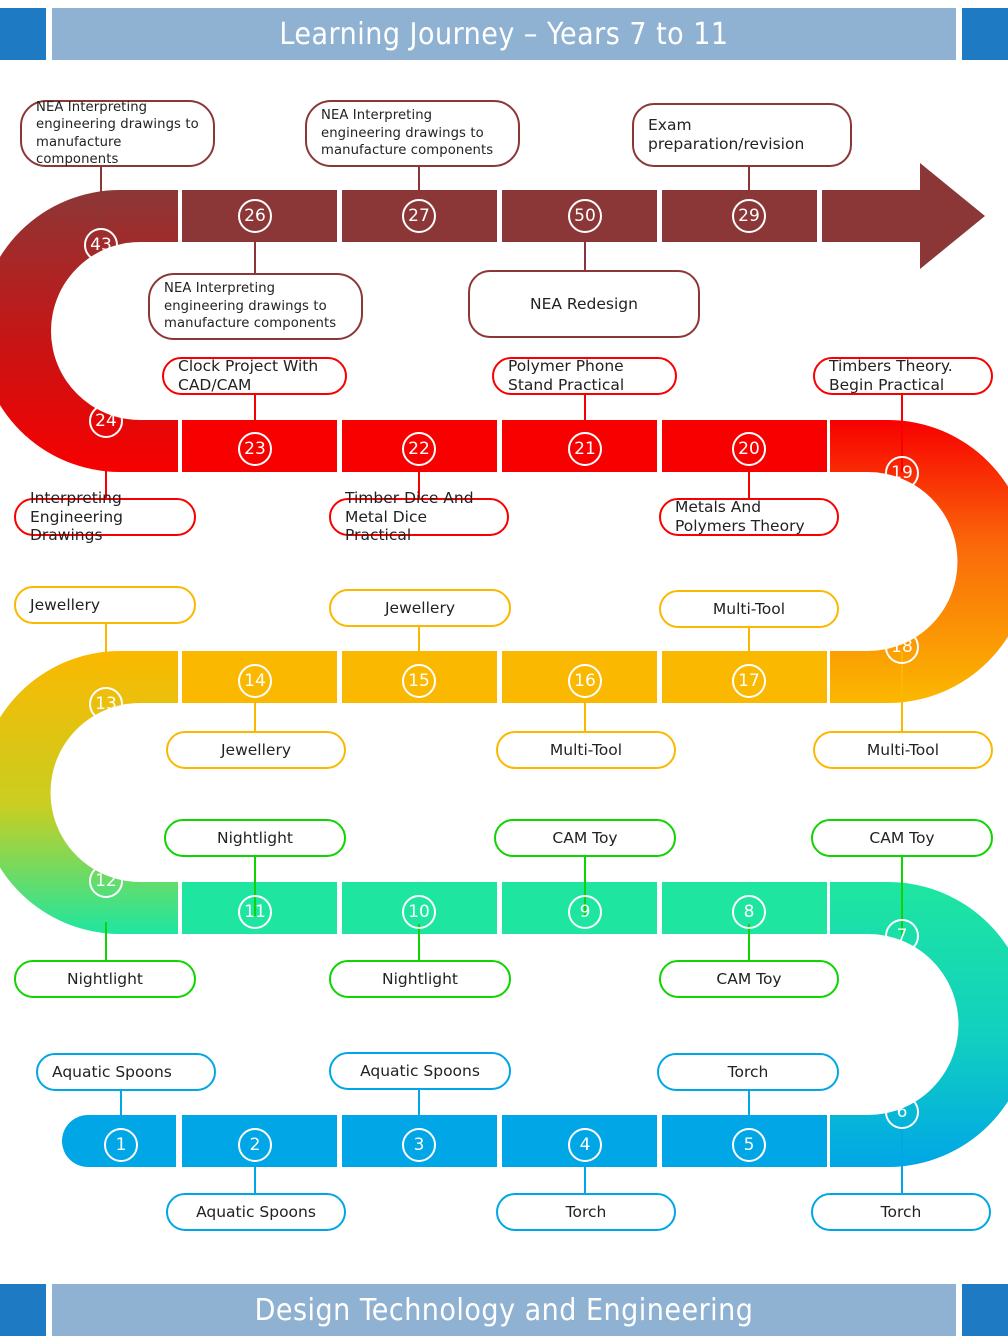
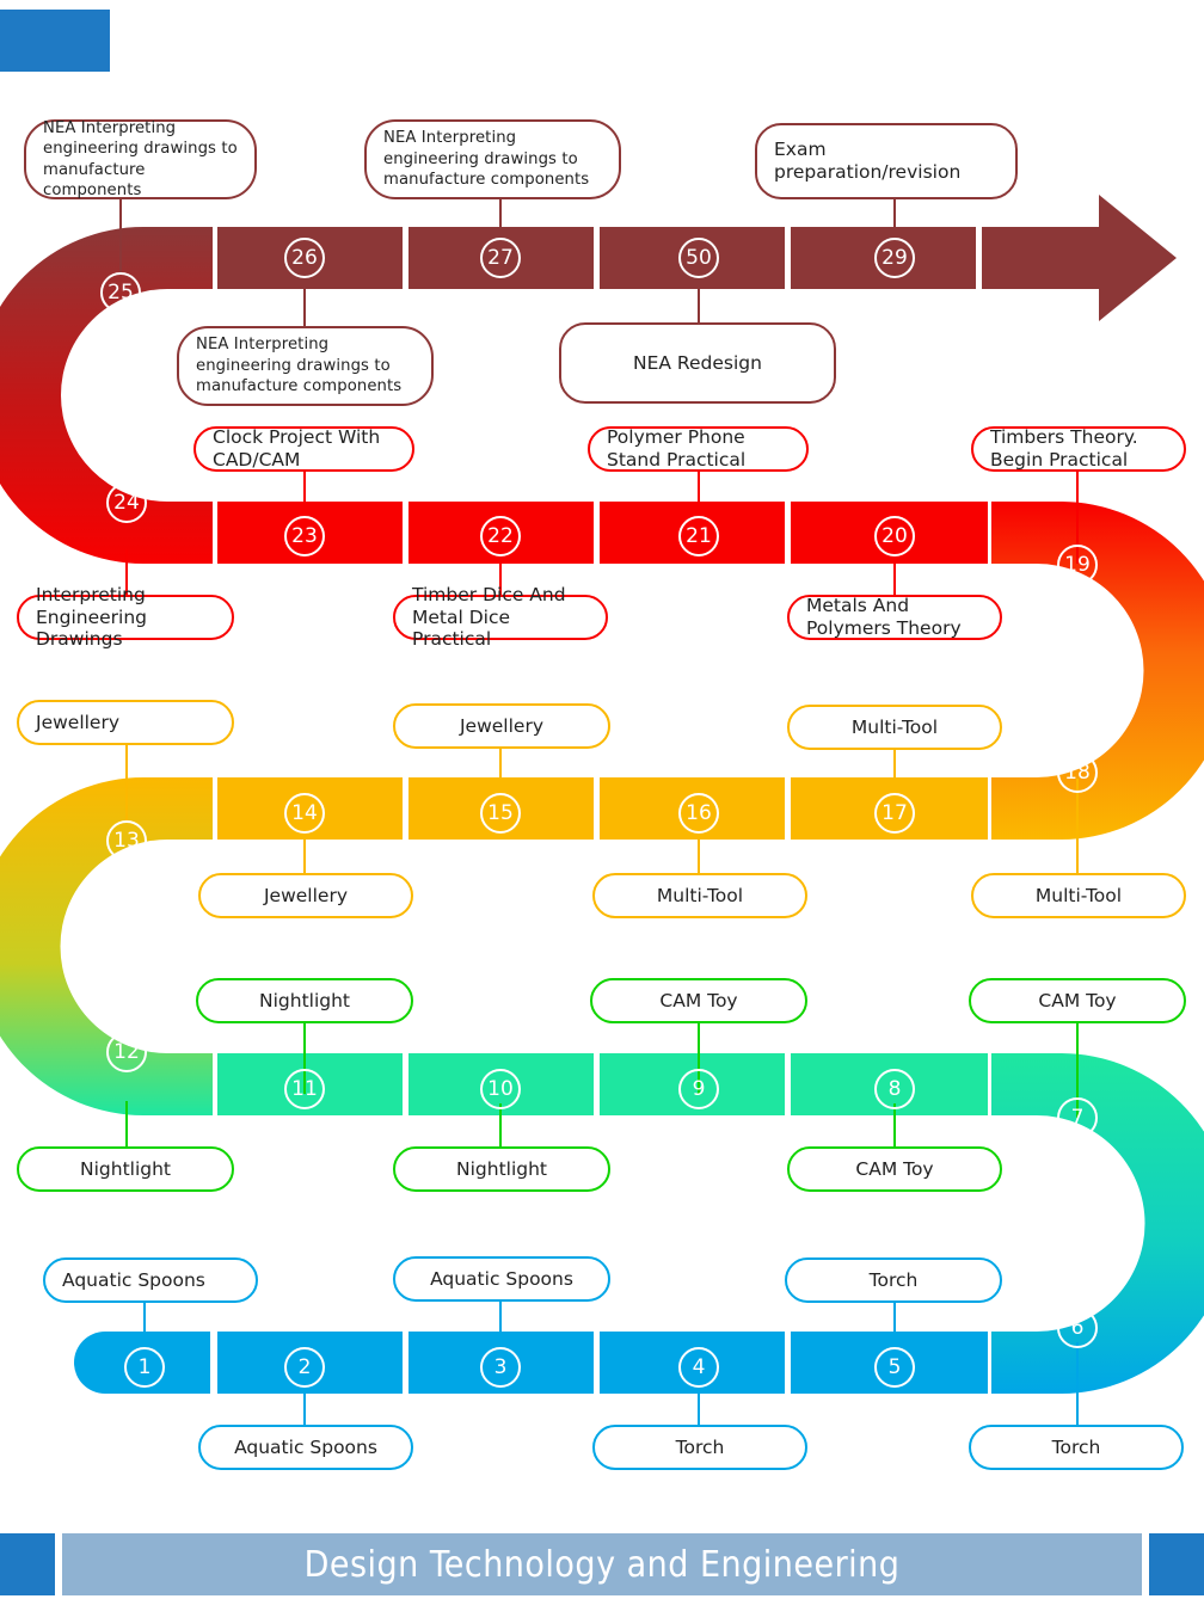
- Learning Journey – Years 7 to 11
- 43
+ 25
  26
  27
  50
  29
  24
  23
  22
  21
  20
  19
  13
  14
  15
  16
  17
  18
  12
  11
  10
  9
  8
  7
  1
  2
  3
  4
  5
  6
  NEA Interpreting
  engineering drawings to
  manufacture components
  NEA Interpreting
  engineering drawings to
  manufacture components
  Exam
  preparation/revision
  NEA Interpreting
  engineering drawings to
  manufacture components
  NEA Redesign
  Clock Project With
  CAD/CAM
  Polymer Phone
  Stand Practical
  Timbers Theory.
  Begin Practical
  Interpreting
  Engineering Drawings
  Timber Dice And
  Metal Dice Practical
  Metals And
  Polymers Theory
  Jewellery
  Jewellery
  Multi-Tool
  Jewellery
  Multi-Tool
  Multi-Tool
  Nightlight
  CAM Toy
  CAM Toy
  Nightlight
  Nightlight
  CAM Toy
  Aquatic Spoons
  Aquatic Spoons
  Torch
  Aquatic Spoons
  Torch
  Torch
  Design Technology and Engineering
